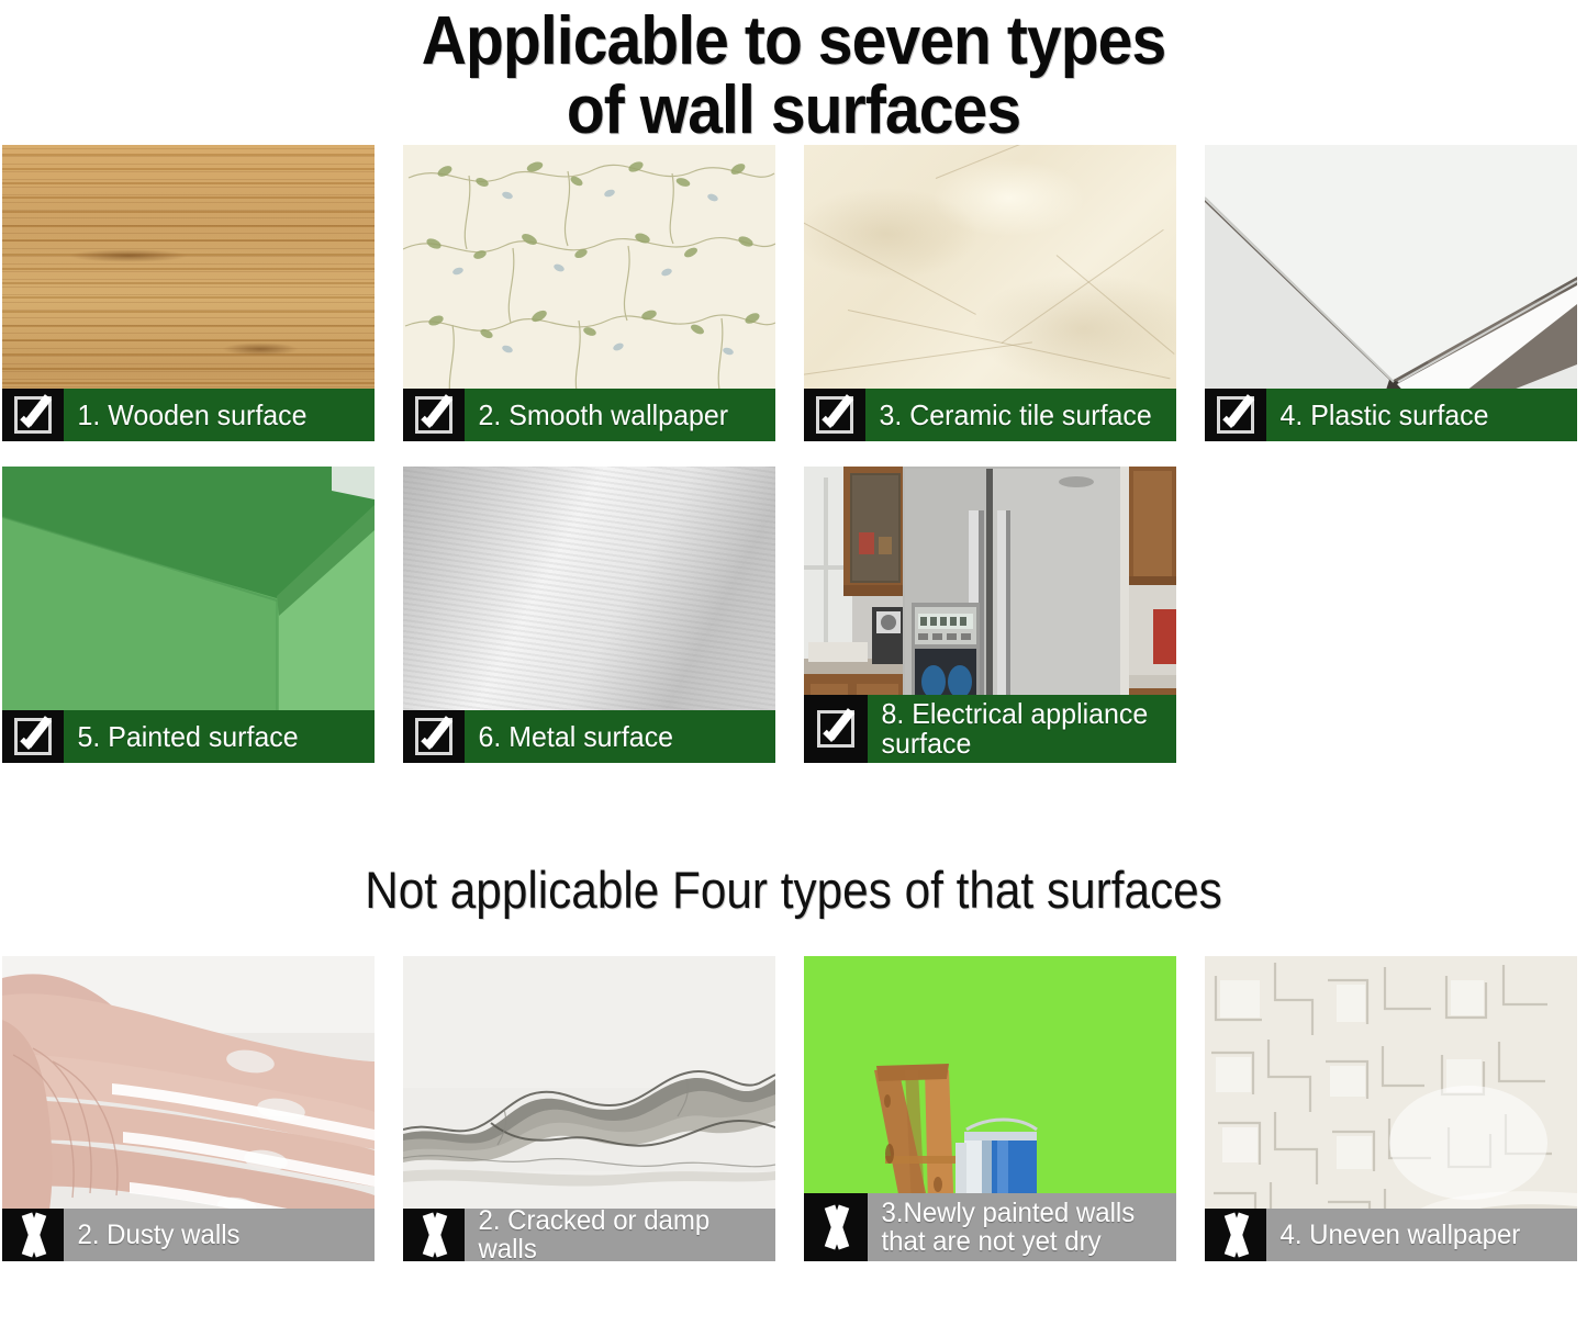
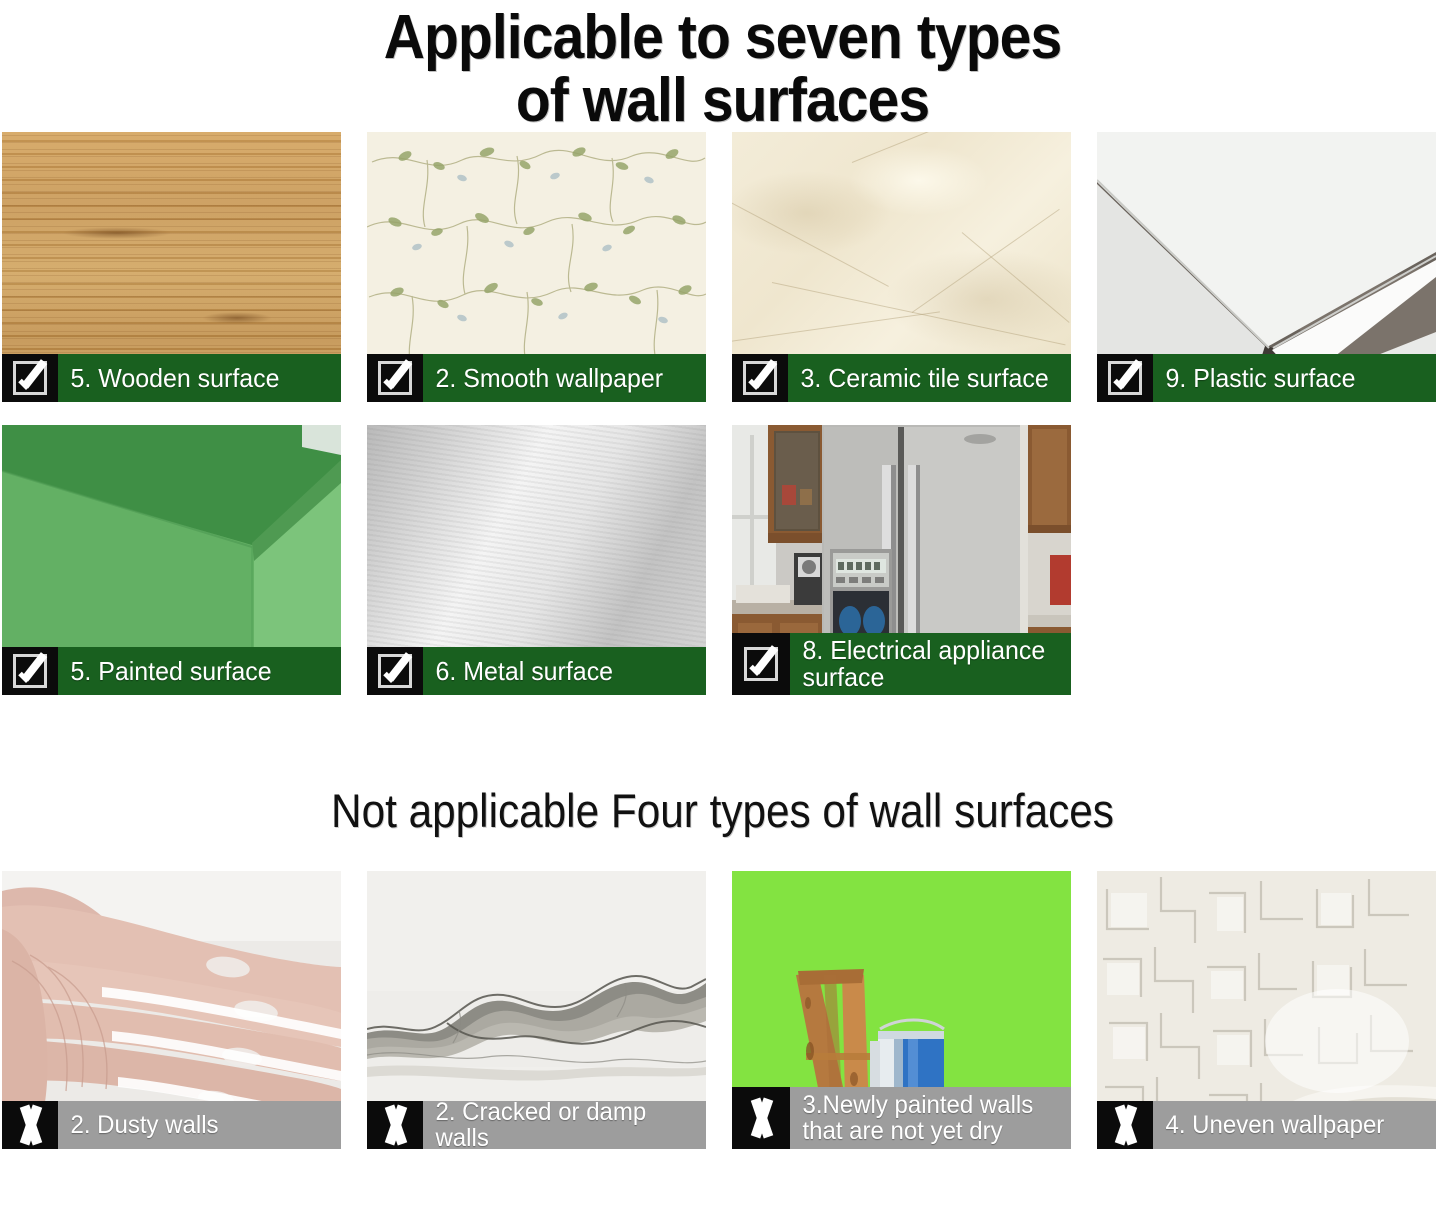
  Applicable to seven types
  of wall surfaces
- 1. Wooden surface
+ 5. Wooden surface
  2. Smooth wallpaper
  3. Ceramic tile surface
- 4. Plastic surface
+ 9. Plastic surface
  5. Painted surface
  6. Metal surface
  8. Electrical appliance
  surface
- Not applicable Four types of that surfaces
+ Not applicable Four types of wall surfaces
  2. Dusty walls
  2. Cracked or damp walls
  3.Newly painted walls
  that are not yet dry
  4. Uneven wallpaper
